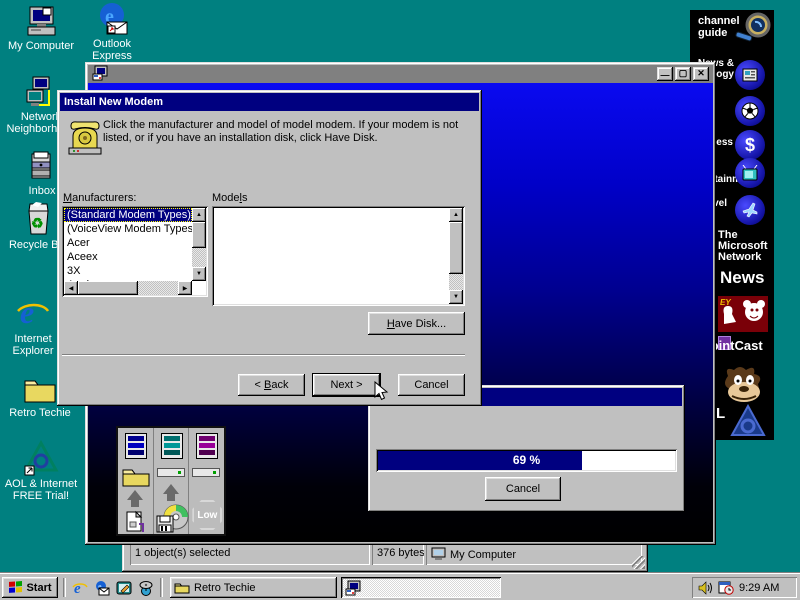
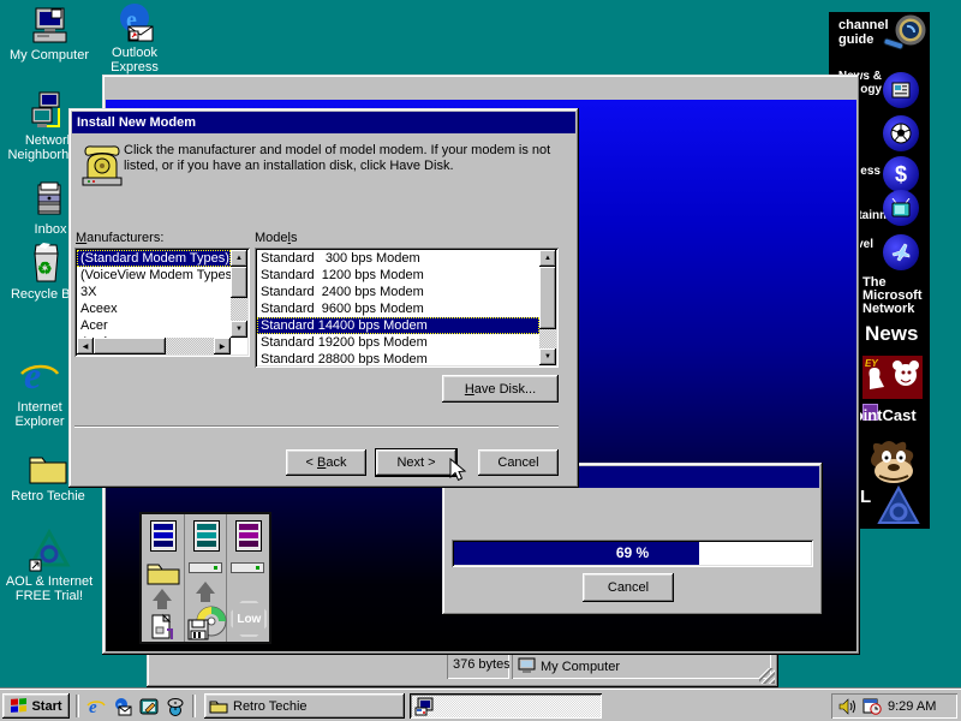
  My Computer
  e
  Outlook Express
  Networ Neighborh
  Inbox
  ♻
  Recycle B
  e
  Internet Explorer
  Retro Techie
  AOL & Internet FREE Trial!
  channel guide
  $
  The Microsoft Network
  News
  EY
  intCast
  L
- 1 object(s) selected
  376 bytes
  My Computer
- —
- ▢
- ✕
  Low
  69 %
  Cancel
  Install New Modem
  Click the manufacturer and model of model modem. If your modem is not listed, or if you have an installation disk, click Have Disk.
  Manufacturers:
  Models
  (Standard Modem Types)
  (VoiceView Modem Types
- Acer
+ 3X
  Aceex
- 3X
+ Acer
+ Standard 300 bps Modem
+ Standard 1200 bps Modem
+ Standard 2400 bps Modem
+ Standard 9600 bps Modem
+ Standard 14400 bps Modem
+ Standard 19200 bps Modem
+ Standard 28800 bps Modem
  Have Disk...
  < Back
  Next >
  Cancel
  Start
  e
  e
  Retro Techie
  9:29 AM
